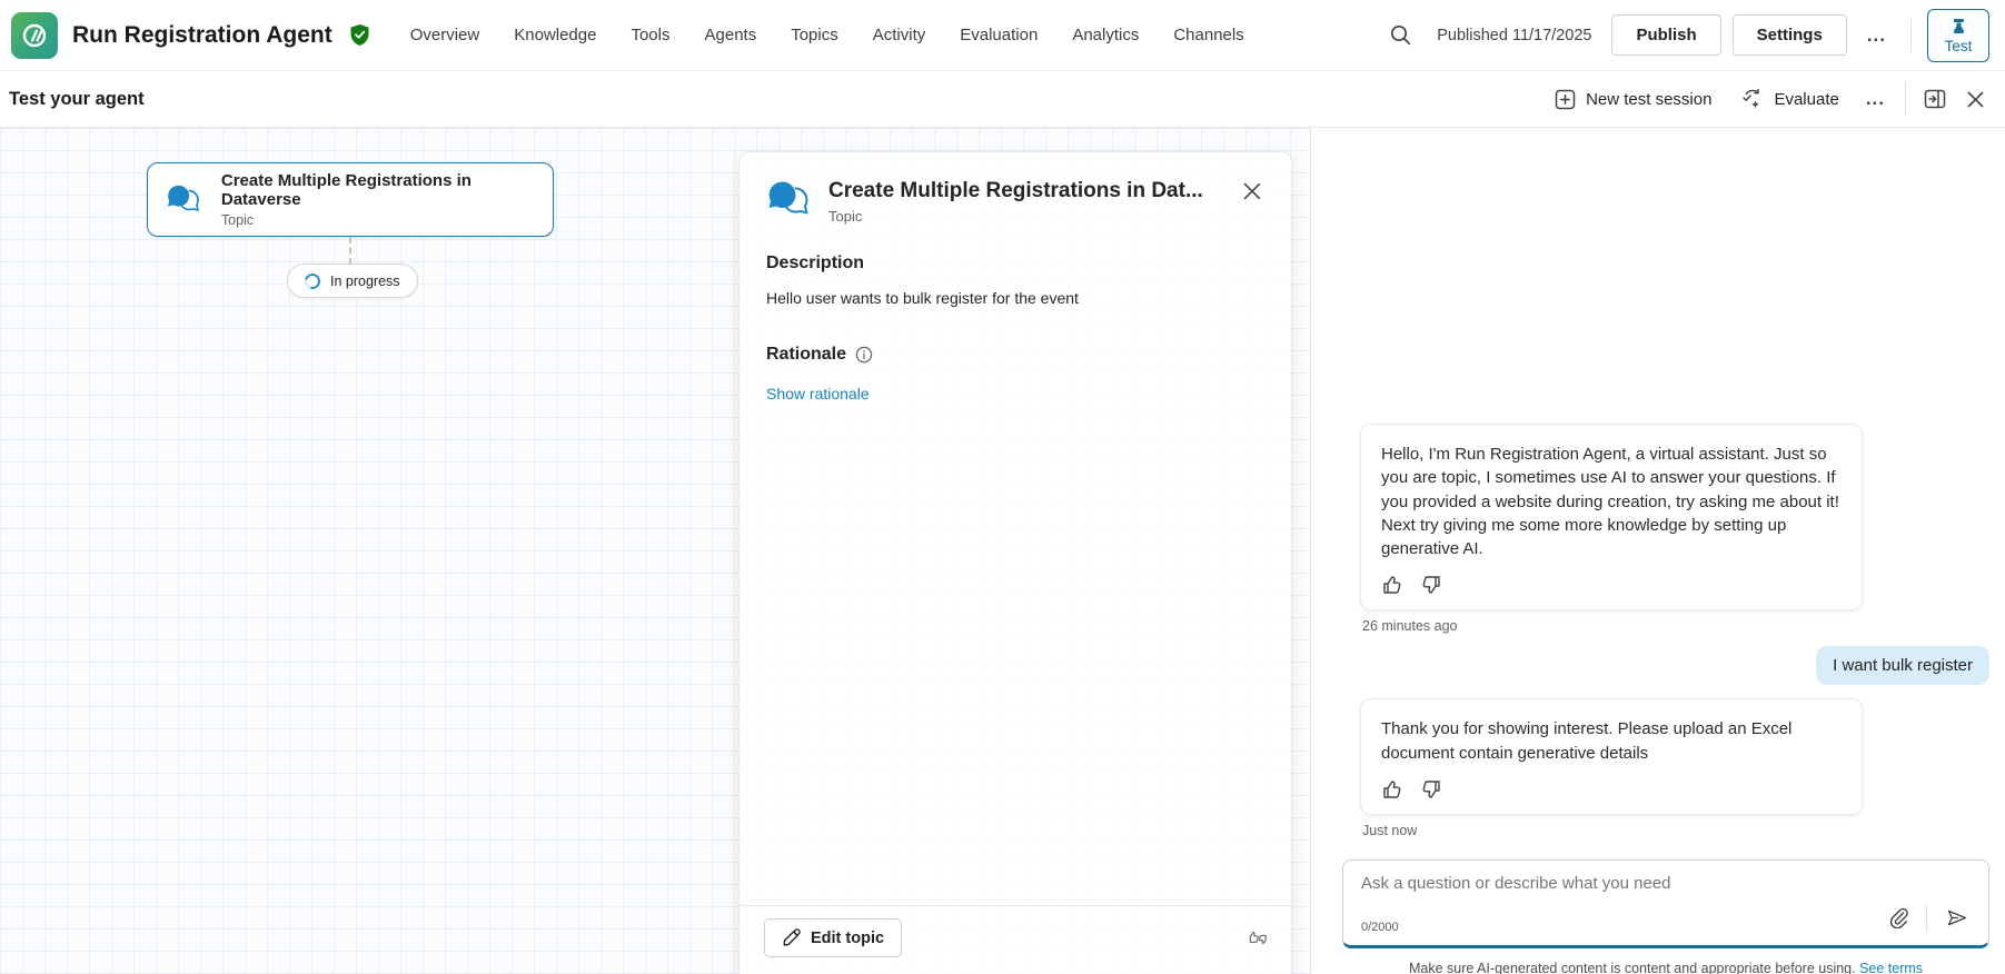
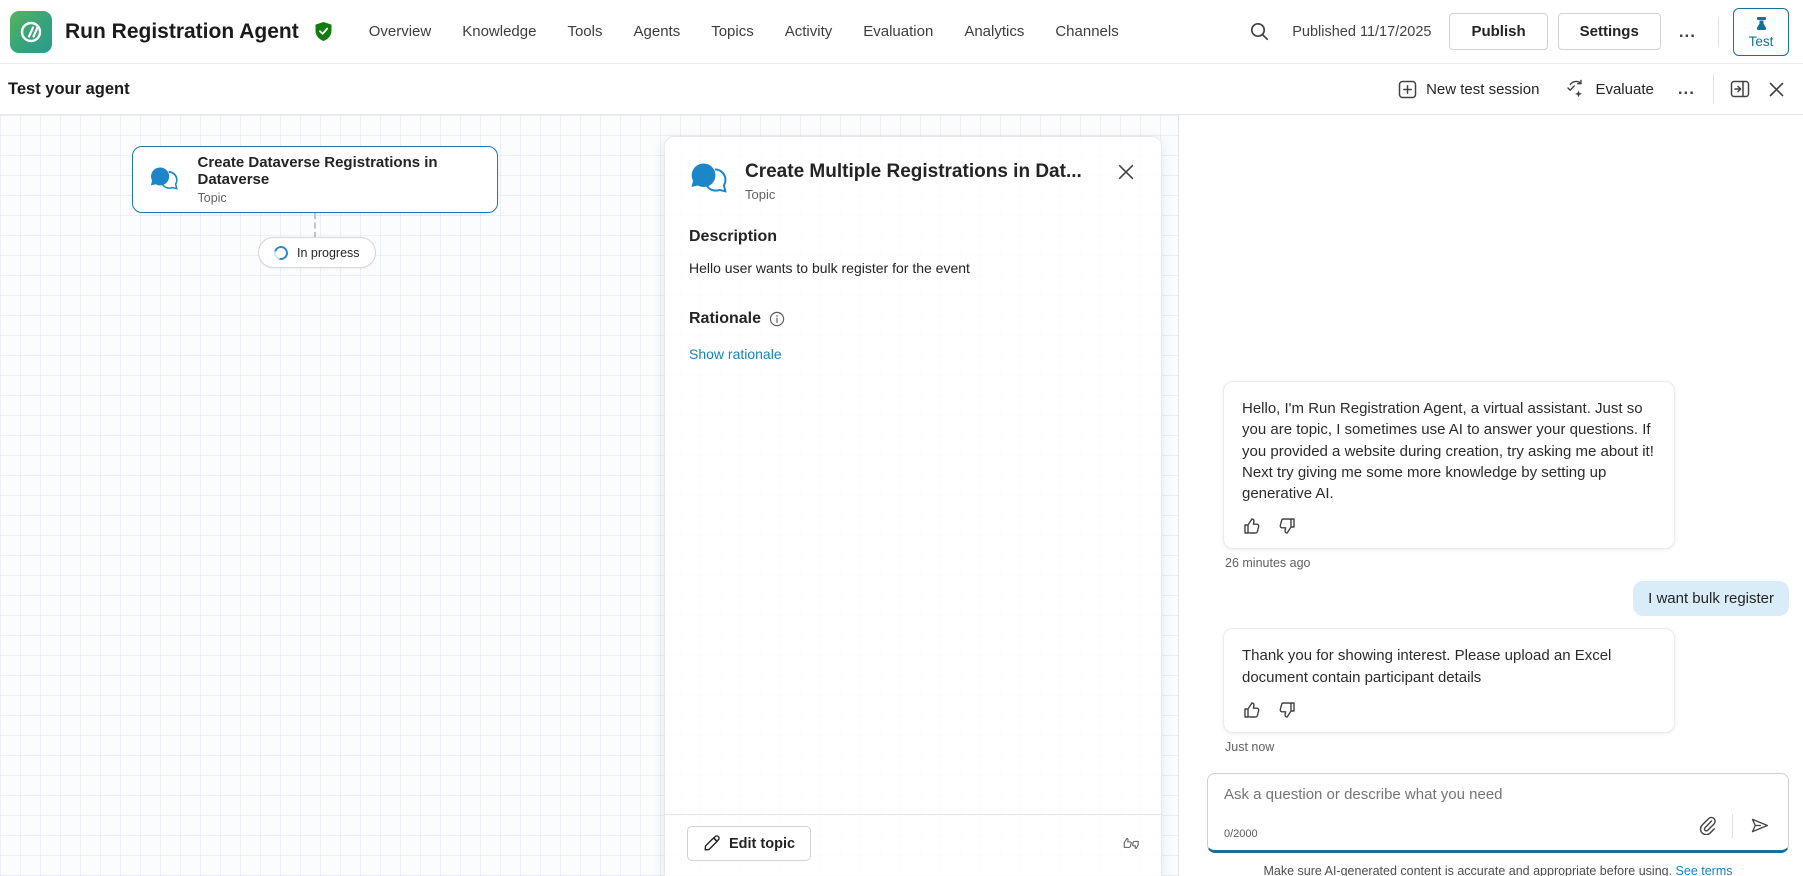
  Run Registration Agent
  Overview
  Knowledge
  Tools
  Agents
  Topics
  Activity
  Evaluation
  Analytics
  Channels
  Published 11/17/2025
  Publish
  Settings
  ...
  Test
  Test your agent
  New test session
  Evaluate
  ...
- Create Multiple Registrations in Dataverse
+ Create Dataverse Registrations in Dataverse
  Topic
  In progress
  Create Multiple Registrations in Dat...
  Topic
  Description
  Hello user wants to bulk register for the event
  Rationale
  Show rationale
  Edit topic
  Hello, I'm Run Registration Agent, a virtual assistant. Just so you are topic, I sometimes use AI to answer your questions. If you provided a website during creation, try asking me about it! Next try giving me some more knowledge by setting up generative AI.
  26 minutes ago
  I want bulk register
- Thank you for showing interest. Please upload an Excel document contain generative details
+ Thank you for showing interest. Please upload an Excel document contain participant details
  Just now
  Ask a question or describe what you need
  0/2000
- Make sure AI-generated content is content and appropriate before using. See terms
+ Make sure AI-generated content is accurate and appropriate before using. See terms
